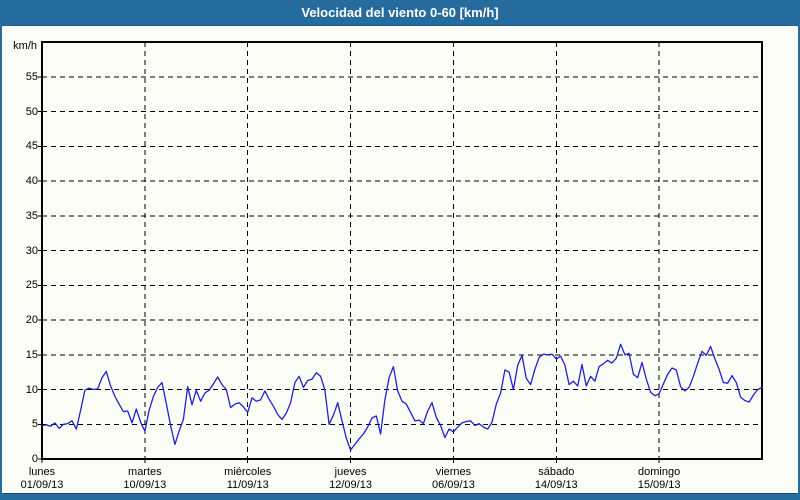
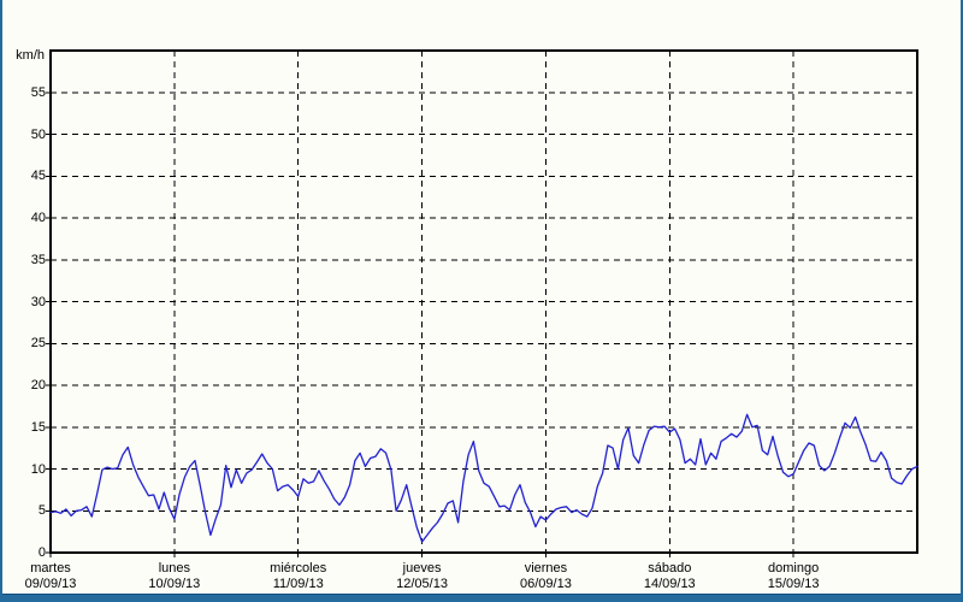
- Velocidad del viento 0-60 [km/h]
  km/h
  0
  5
  10
  15
  20
  25
  30
  35
  40
  45
  50
  55
- lunes
+ martes
- 01/09/13
+ 09/09/13
- martes
+ lunes
  10/09/13
  miércoles
  11/09/13
  jueves
- 12/09/13
+ 12/05/13
  viernes
  06/09/13
  sábado
  14/09/13
  domingo
  15/09/13
